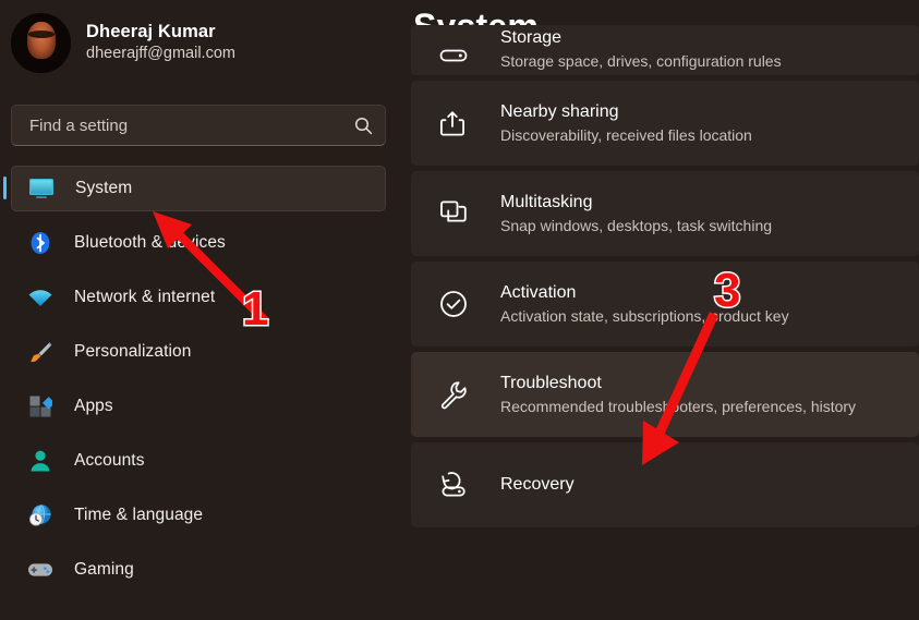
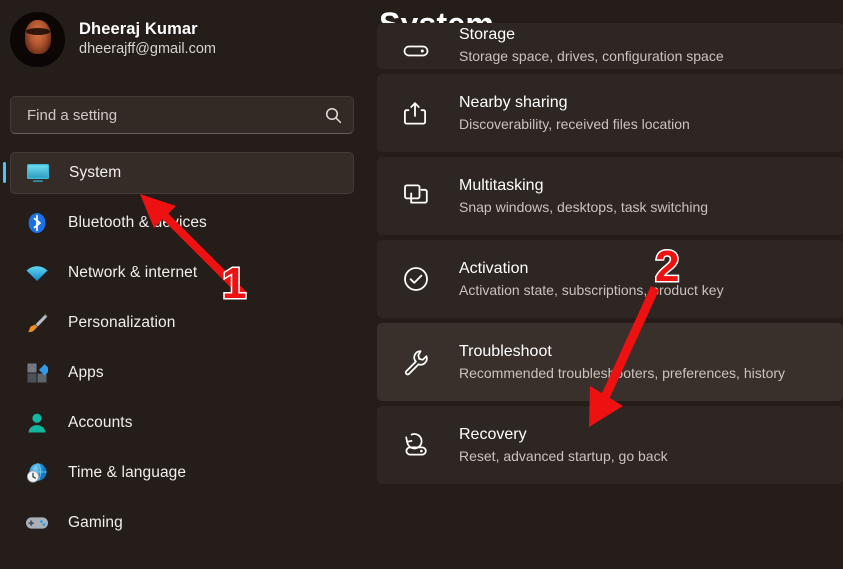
  Dheeraj Kumar
  dheerajff@gmail.com
  Find a setting
  System
  Bluetooth &ices
  Network & internet
  Personalization
  Apps
  Accounts
  Time & language
  Gaming
  Storage
- Storage space, drives, configuration rules
+ Storage space, drives, configuration space
  Nearby sharing
  Discoverability, received files location
  Multitasking
  Snap windows, desktops, task switching
  Activation
  Activation state, subscriptions,roduct key
  Troubleshoot
  Recommended troublesoters, preferences, history
  Recovery
+ Reset, advanced startup, go back
  1
- 3
+ 2
